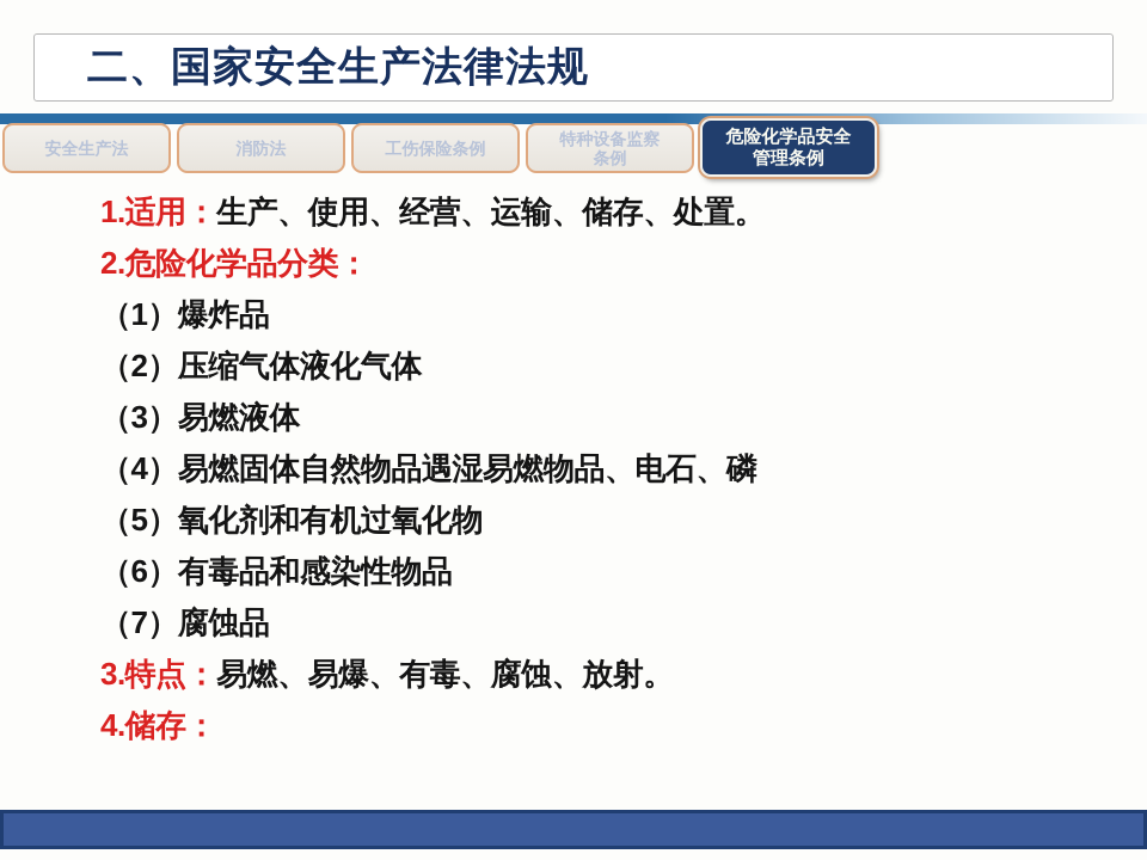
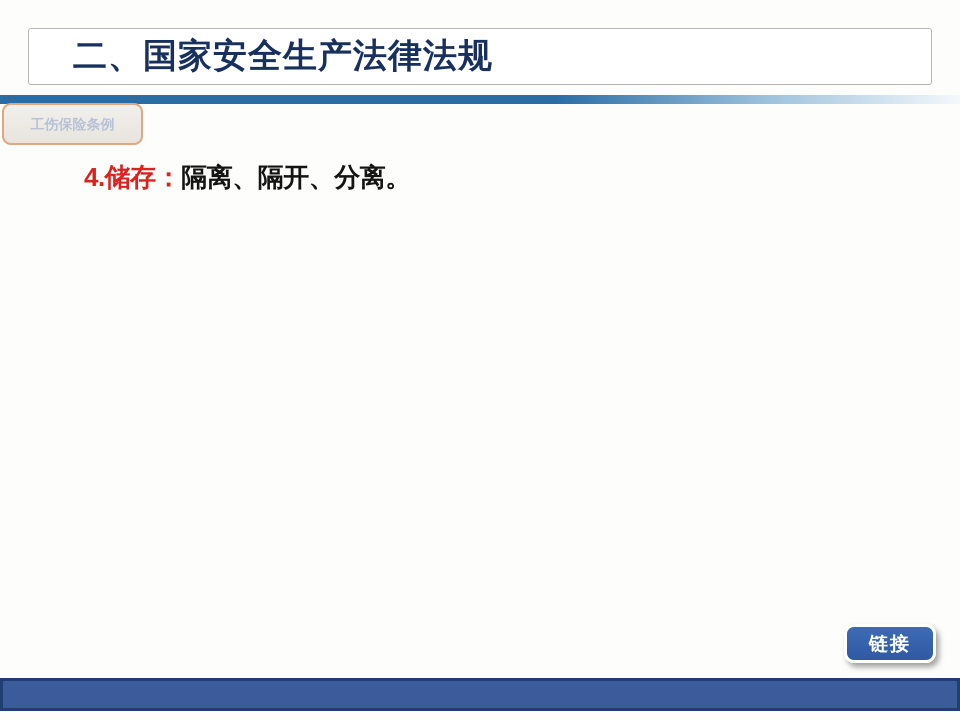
  二、国家安全生产法律法规
- 安全生产法
- 消防法
  工伤保险条例
- 特种设备监察
- 条例
- 危险化学品安全
- 管理条例
- 1.适用：
- 生产、使用、经营、运输、储存、处置。
- 2.危险化学品分类：
- （1）爆炸品
- （2）压缩气体液化气体
- （3）易燃液体
- （4）易燃固体自然物品遇湿易燃物品、电石、磷
- （5）氧化剂和有机过氧化物
- （6）有毒品和感染性物品
- （7）腐蚀品
- 3.特点：
- 易燃、易爆、有毒、腐蚀、放射。
  4.储存：
+ 隔离、隔开、分离。
+ 链接
